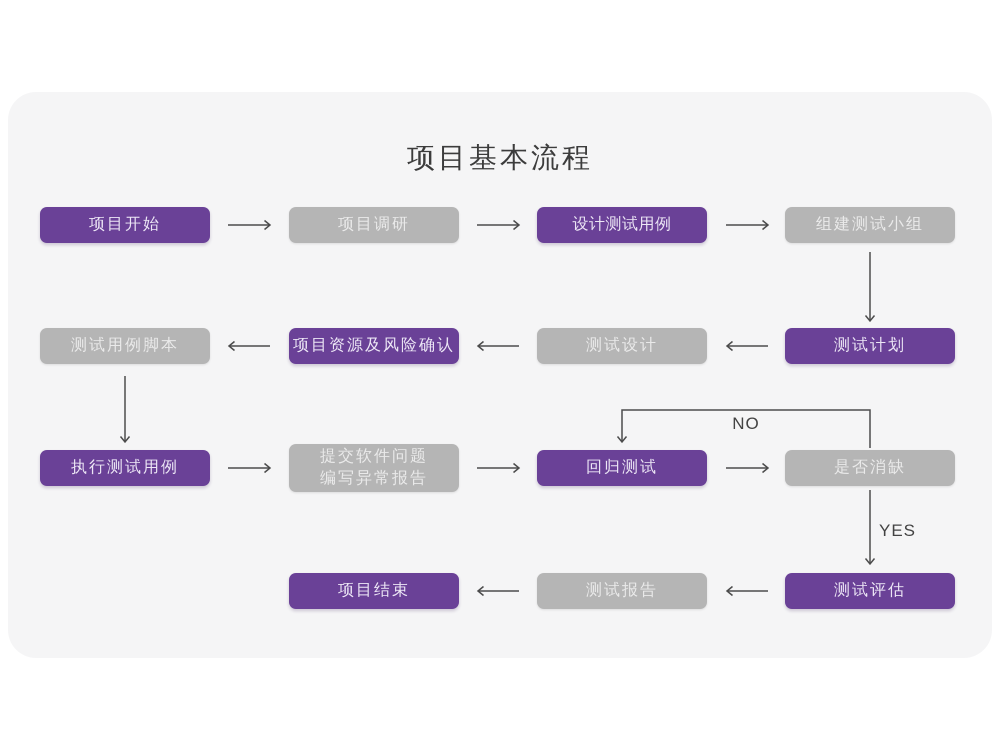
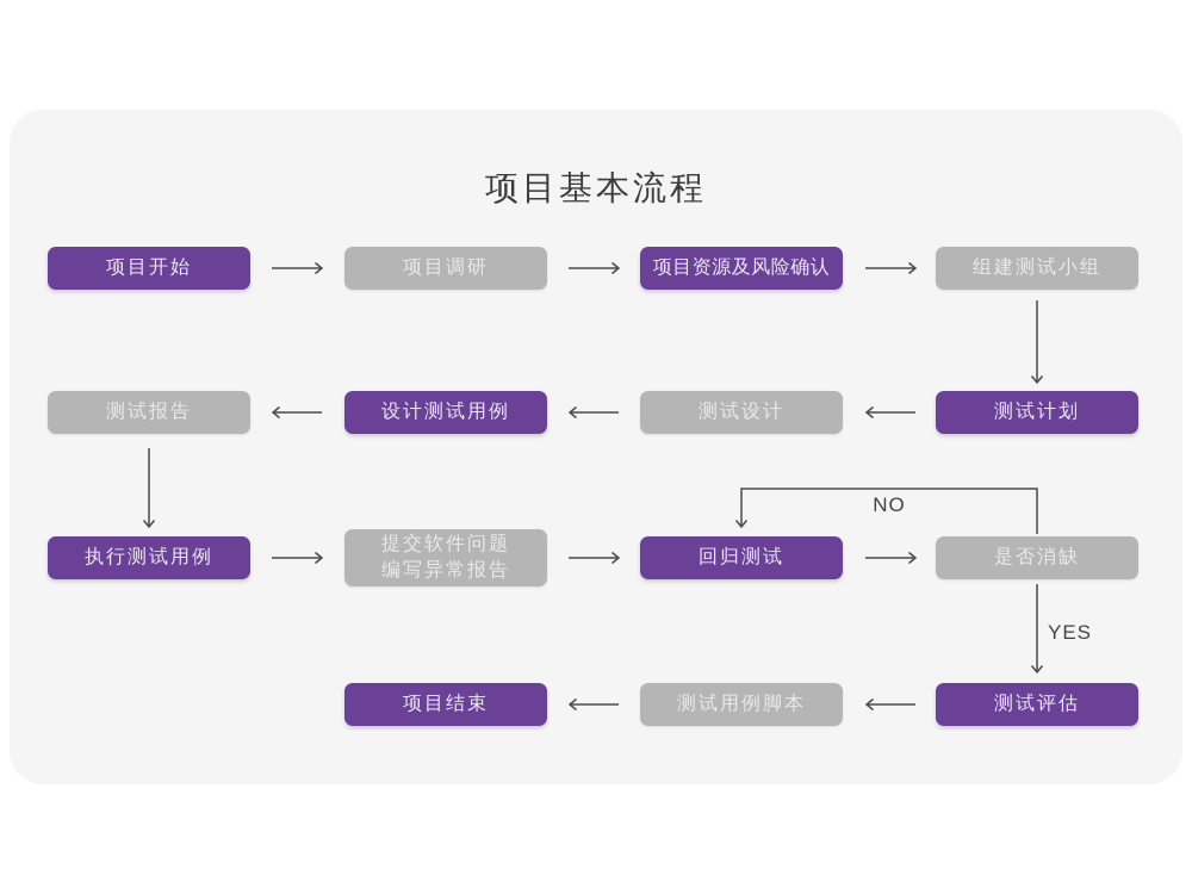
  项目基本流程
  项目开始
  项目调研
- 设计测试用例
+ 项目资源及风险确认
  组建测试小组
- 测试用例脚本
+ 测试报告
- 项目资源及风险确认
+ 设计测试用例
  测试设计
  测试计划
  执行测试用例
  提交软件问题
  编写异常报告
  回归测试
  是否消缺
  项目结束
- 测试报告
+ 测试用例脚本
  测试评估
  NO
  YES
